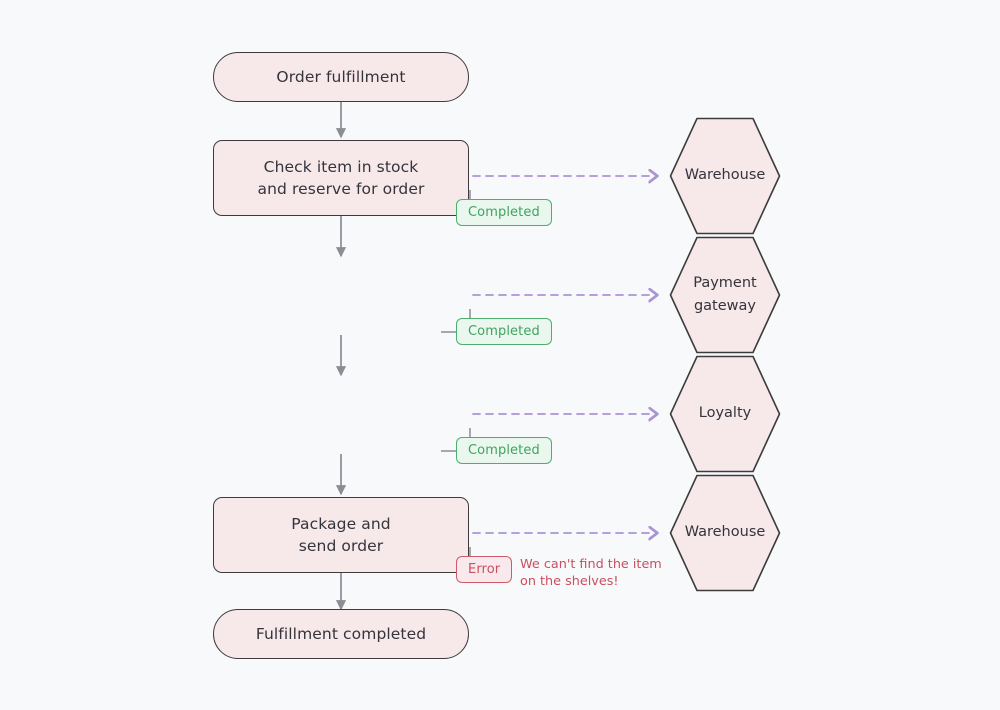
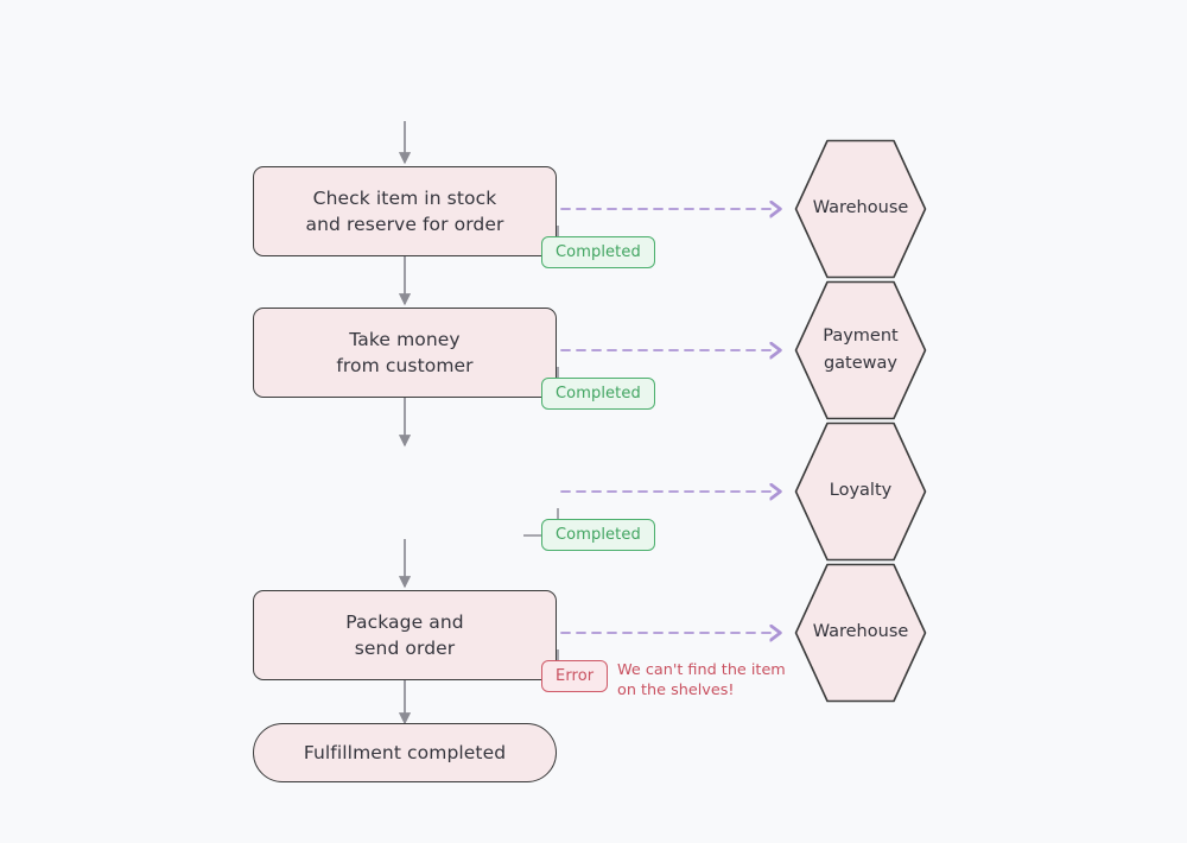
- Order fulfillment
  Check item in stock
  and reserve for order
+ Take money
+ from customer
  Package and
  send order
  Fulfillment completed
  Warehouse
  Payment
  gateway
  Loyalty
  Warehouse
  Completed
  Completed
  Completed
  Error
  We can't find the item
  on the shelves!
